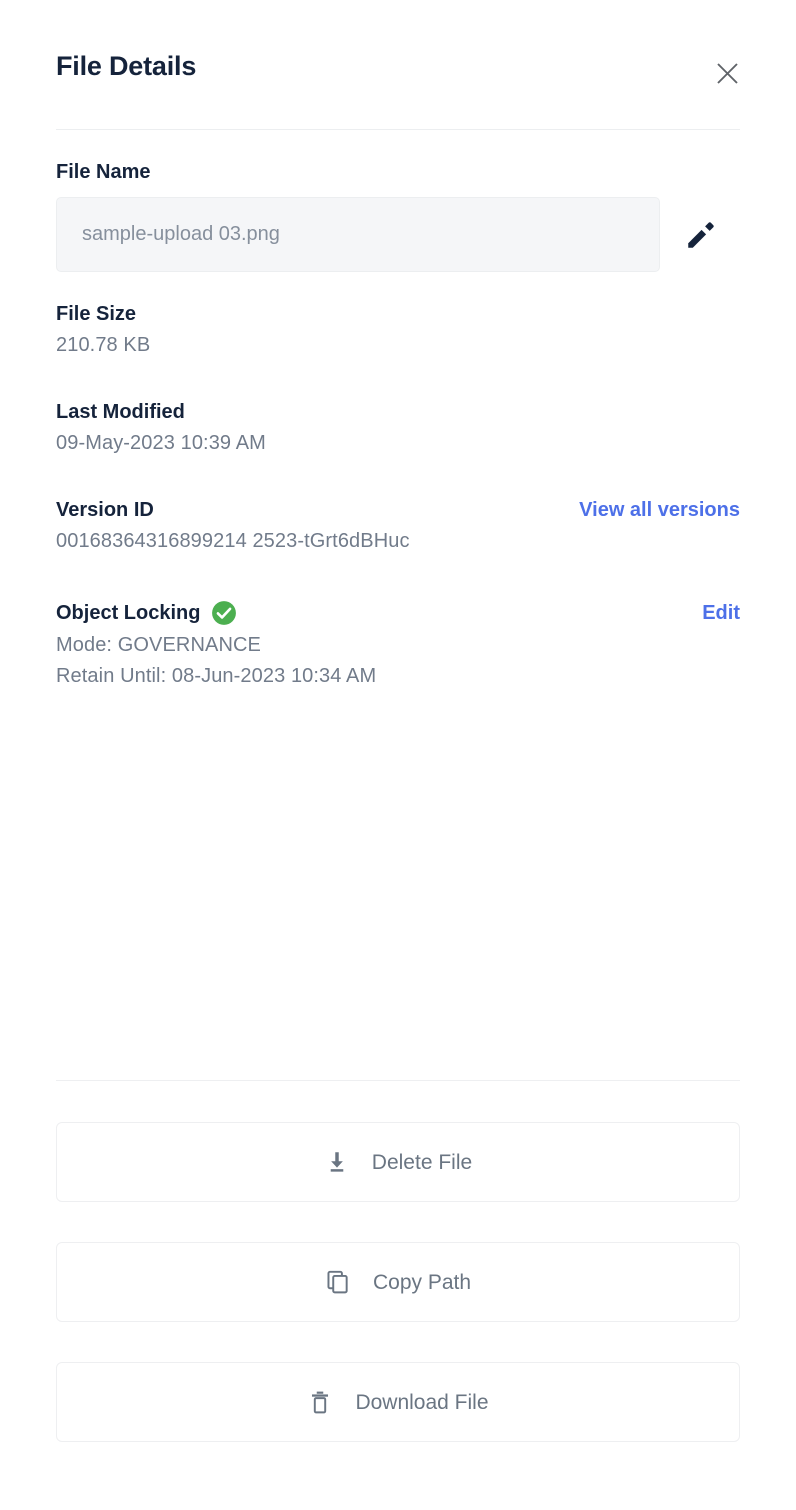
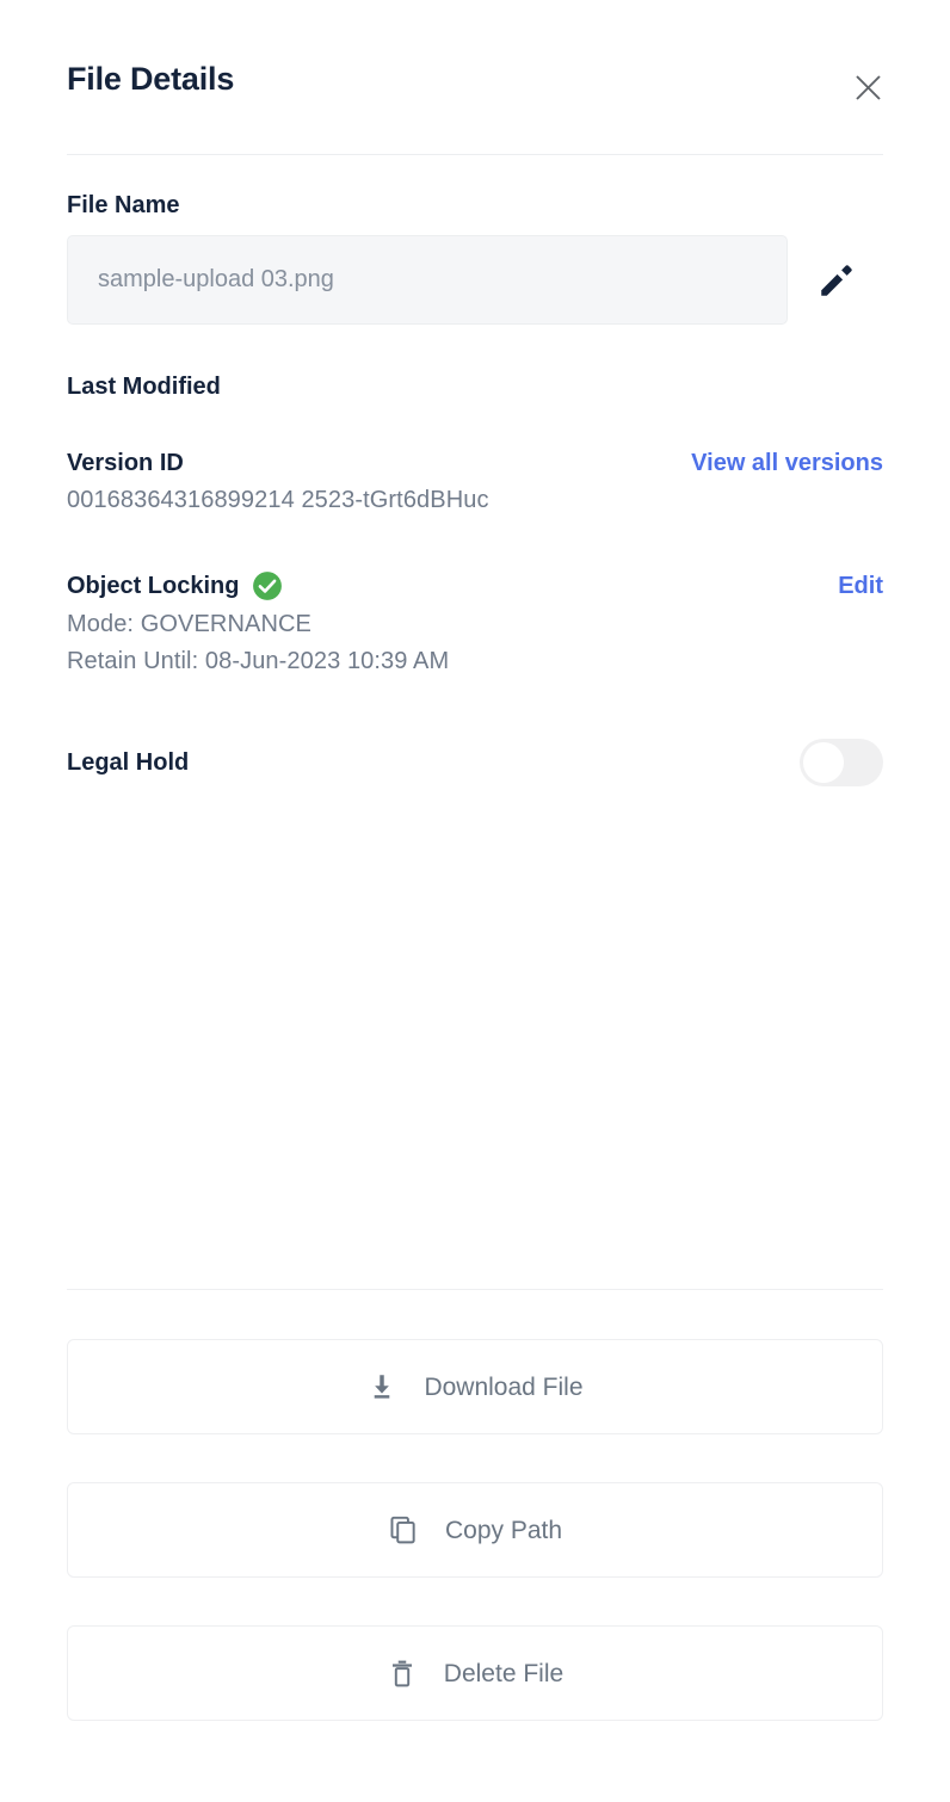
  File Details
  File Name
  sample-upload 03.png
- File Size
- 210.78 KB
  Last Modified
- 09-May-2023 10:39 AM
  Version ID
  View all versions
  00168364316899214 2523-tGrt6dBHuc
  Object Locking
  Edit
  Mode: GOVERNANCE
- Retain Until: 08-Jun-2023 10:34 AM
+ Retain Until: 08-Jun-2023 10:39 AM
+ Legal Hold
- Delete File
+ Download File
  Copy Path
- Download File
+ Delete File
